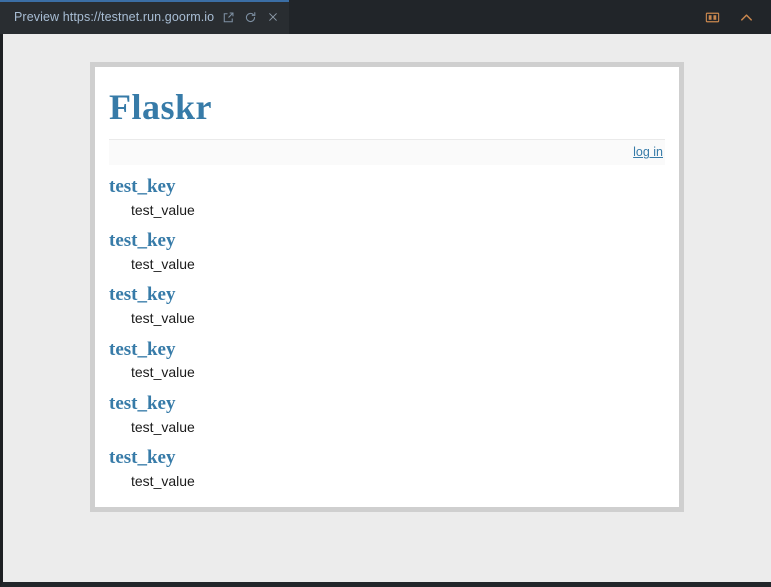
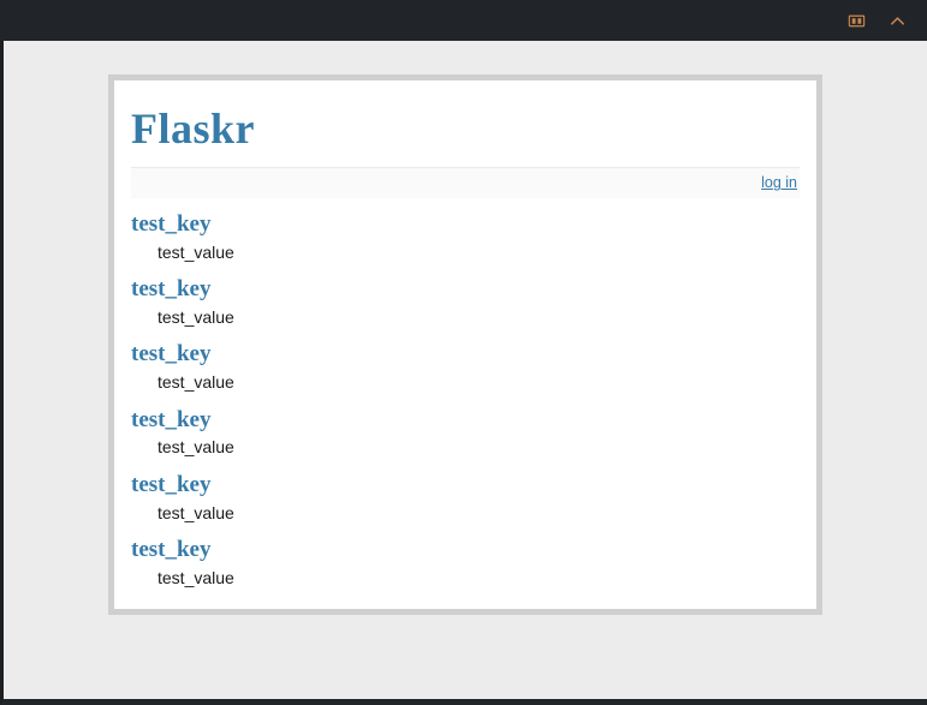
- Preview https://testnet.run.goorm.io
  Flaskr
  log in
  test_key
  test_value
  test_key
  test_value
  test_key
  test_value
  test_key
  test_value
  test_key
  test_value
  test_key
  test_value
